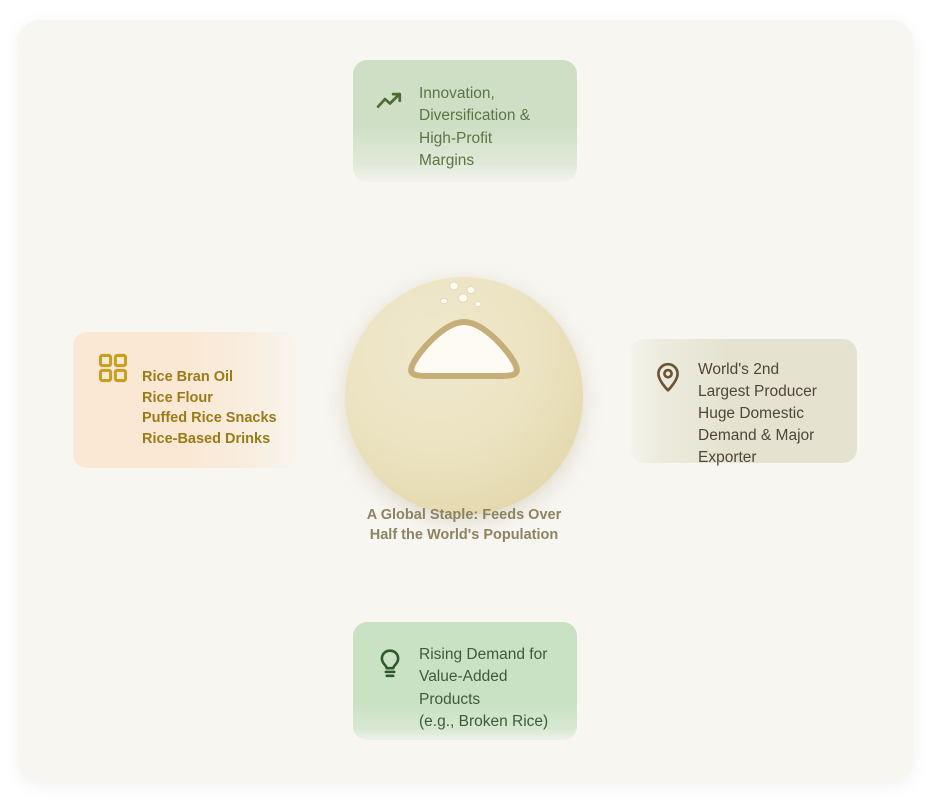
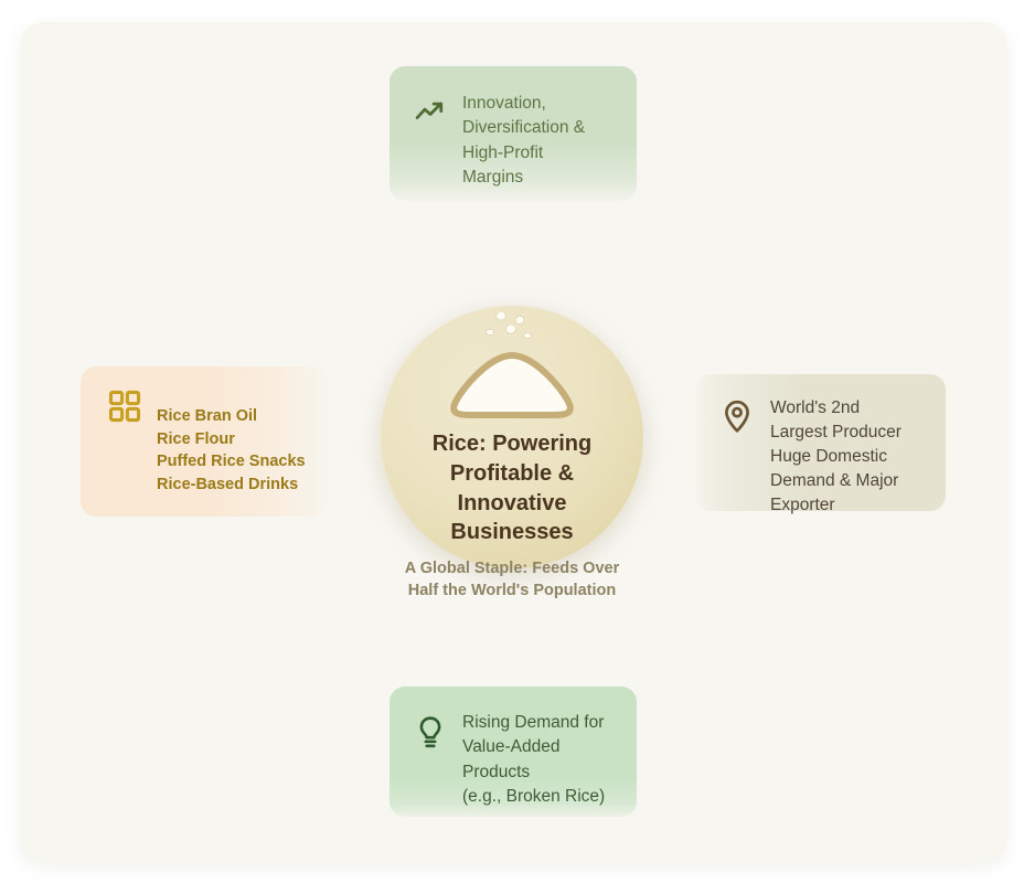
  Innovation,
  Diversification &
  High-Profit
  Margins
  Rice Bran Oil
  Rice Flour
  Puffed Rice Snacks
  Rice-Based Drinks
  World's 2nd
  Largest Producer
  Huge Domestic
  Demand & Major
  Exporter
  Rising Demand for
  Value-Added
  Products
  (e.g., Broken Rice)
+ Rice: Powering
+ Profitable &
+ Innovative
+ Businesses
  A Global Staple: Feeds Over
  Half the World's Population
